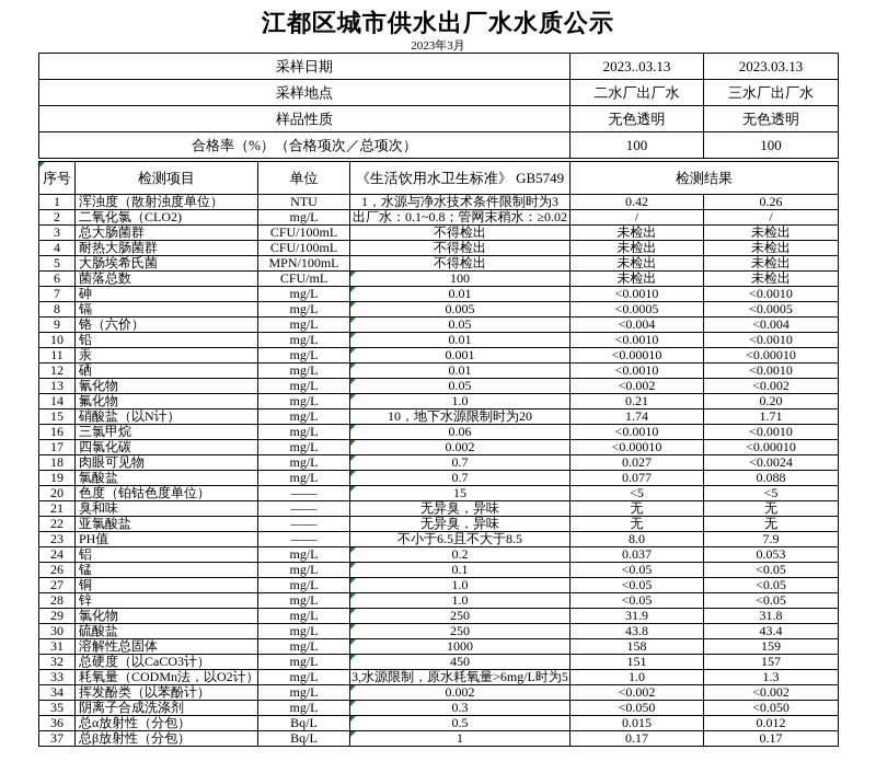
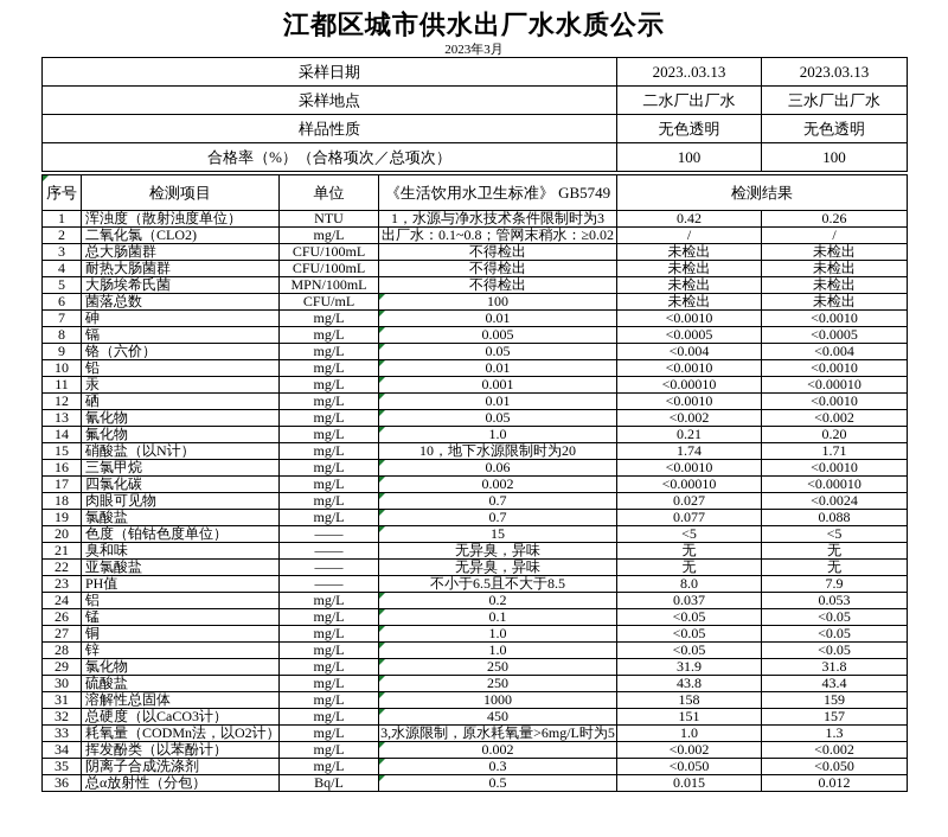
  江都区城市供水出厂水水质公示
  2023年3月
  采样日期	2023..03.13	2023.03.13
  采样地点	二水厂出厂水	三水厂出厂水
  样品性质	无色透明	无色透明
  合格率（%）（合格项次／总项次）	100	100
  序号	检测项目	单位	《生活饮用水卫生标准》 GB5749	检测结果
  1	浑浊度（散射浊度单位）	NTU	1，水源与净水技术条件限制时为3	0.42	0.26
  2	二氧化氯（CLO2)	mg/L	出厂水：0.1~0.8；管网末稍水：≥0.02	/	/
  3	总大肠菌群	CFU/100mL	不得检出	未检出	未检出
  4	耐热大肠菌群	CFU/100mL	不得检出	未检出	未检出
  5	大肠埃希氏菌	MPN/100mL	不得检出	未检出	未检出
  6	菌落总数	CFU/mL	100	未检出	未检出
  7	砷	mg/L	0.01	<0.0010	<0.0010
  8	镉	mg/L	0.005	<0.0005	<0.0005
  9	铬（六价）	mg/L	0.05	<0.004	<0.004
  10	铅	mg/L	0.01	<0.0010	<0.0010
  11	汞	mg/L	0.001	<0.00010	<0.00010
  12	硒	mg/L	0.01	<0.0010	<0.0010
  13	氰化物	mg/L	0.05	<0.002	<0.002
  14	氟化物	mg/L	1.0	0.21	0.20
  15	硝酸盐（以N计）	mg/L	10，地下水源限制时为20	1.74	1.71
  16	三氯甲烷	mg/L	0.06	<0.0010	<0.0010
  17	四氯化碳	mg/L	0.002	<0.00010	<0.00010
  18	肉眼可见物	mg/L	0.7	0.027	<0.0024
  19	氯酸盐	mg/L	0.7	0.077	0.088
  20	色度（铂钴色度单位）	——	15	<5	<5
  21	臭和味	——	无异臭，异味	无	无
  22	亚氯酸盐	——	无异臭，异味	无	无
  23	PH值	——	不小于6.5且不大于8.5	8.0	7.9
  24	铝	mg/L	0.2	0.037	0.053
  26	锰	mg/L	0.1	<0.05	<0.05
  27	铜	mg/L	1.0	<0.05	<0.05
  28	锌	mg/L	1.0	<0.05	<0.05
  29	氯化物	mg/L	250	31.9	31.8
  30	硫酸盐	mg/L	250	43.8	43.4
  31	溶解性总固体	mg/L	1000	158	159
  32	总硬度（以CaCO3计）	mg/L	450	151	157
  33	耗氧量（CODMn法，以O2计）	mg/L	3,水源限制，原水耗氧量>6mg/L时为5	1.0	1.3
  34	挥发酚类（以苯酚计）	mg/L	0.002	<0.002	<0.002
  35	阴离子合成洗涤剂	mg/L	0.3	<0.050	<0.050
  36	总α放射性（分包）	Bq/L	0.5	0.015	0.012
- 37	总β放射性（分包）	Bq/L	1	0.17	0.17
